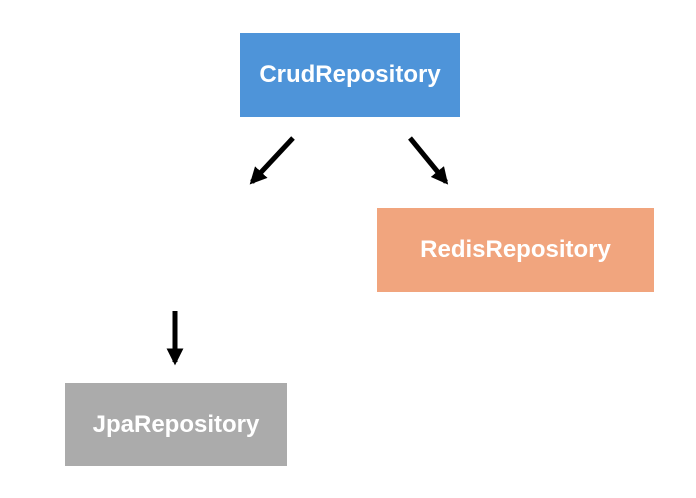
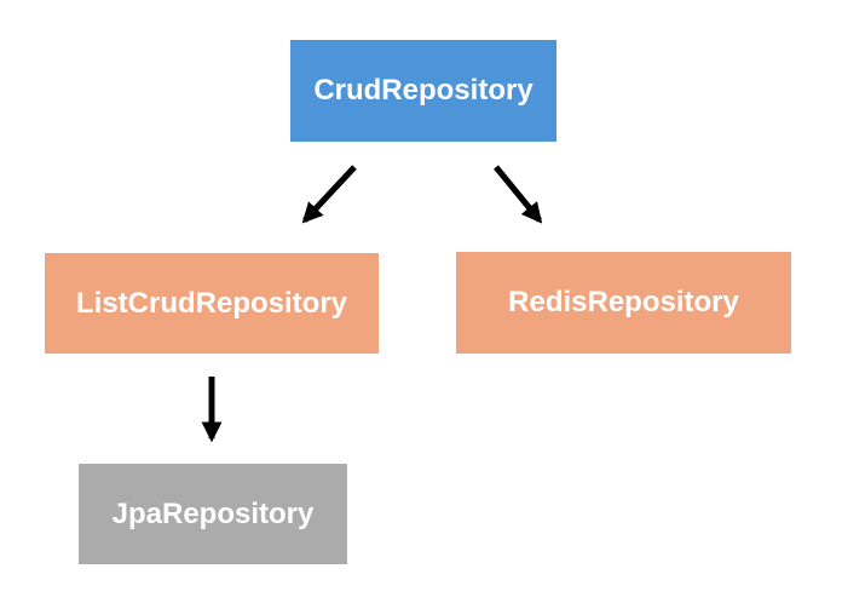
  CrudRepository
+ ListCrudRepository
  RedisRepository
  JpaRepository
